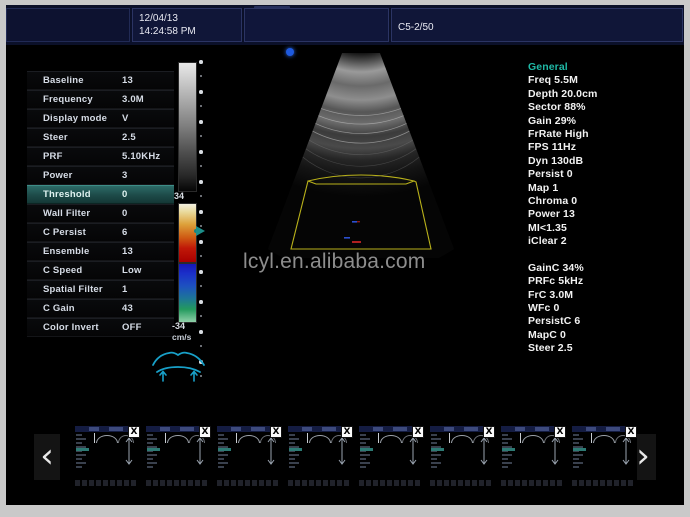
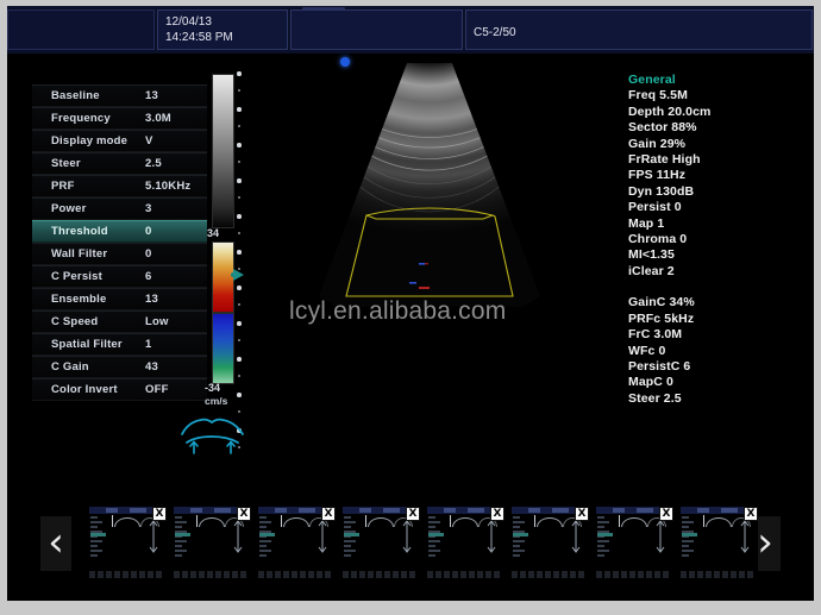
  12/04/13
  14:24:58 PM
  C5-2/50
  Baseline
  13
  Frequency
  3.0M
  Display mode
  V
  Steer
  2.5
  PRF
  5.10KHz
  Power
  3
  Threshold
  0
  Wall Filter
  0
  C Persist
  6
  Ensemble
  13
  C Speed
  Low
  Spatial Filter
  1
  C Gain
  43
  Color Invert
  OFF
  34
  -34
  cm/s
  lcyl.en.alibaba.com
  General
  Freq 5.5M
  Depth 20.0cm
  Sector 88%
  Gain 29%
  FrRate High
  FPS 11Hz
  Dyn 130dB
  Persist 0
  Map 1
  Chroma 0
- Power 13
  MI<1.35
  iClear 2
  GainC 34%
  PRFc 5kHz
  FrC 3.0M
  WFc 0
  PersistC 6
  MapC 0
  Steer 2.5
  ‹
  ›
  X
  X
  X
  X
  X
  X
  X
  X
